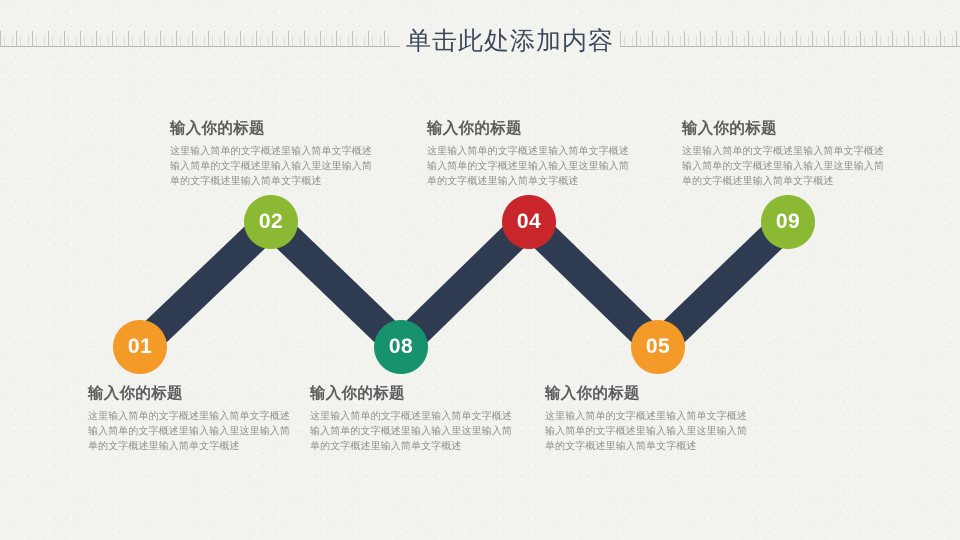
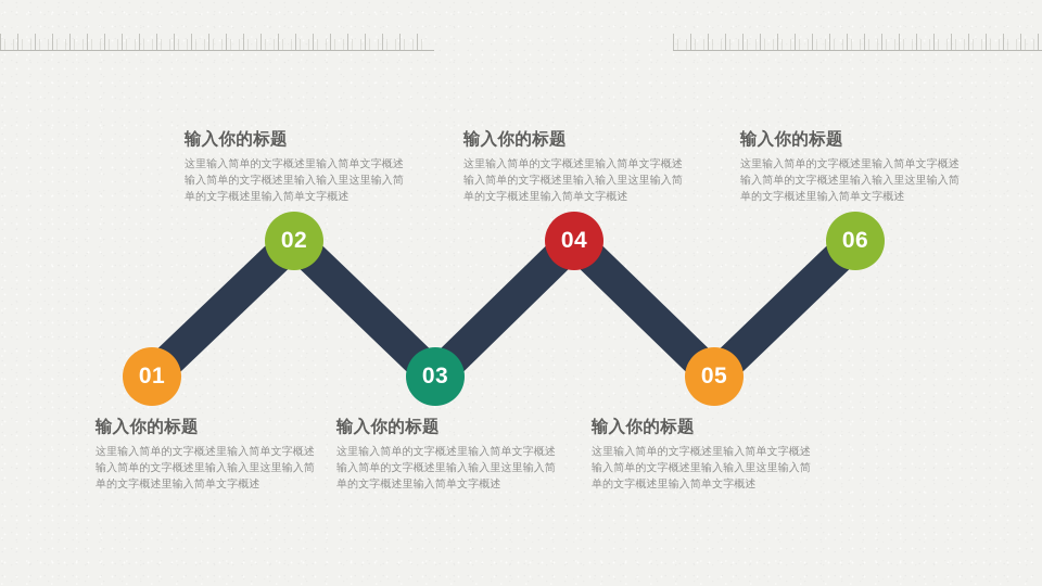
- 单击此处添加内容
  01
  02
- 08
+ 03
  04
  05
- 09
+ 06
  输入你的标题
  这里输入简单的文字概述里输入简单文字概述输入简单的文字概述里输入输入里这里输入简单的文字概述里输入简单文字概述
  输入你的标题
  这里输入简单的文字概述里输入简单文字概述输入简单的文字概述里输入输入里这里输入简单的文字概述里输入简单文字概述
  输入你的标题
  这里输入简单的文字概述里输入简单文字概述输入简单的文字概述里输入输入里这里输入简单的文字概述里输入简单文字概述
  输入你的标题
  这里输入简单的文字概述里输入简单文字概述输入简单的文字概述里输入输入里这里输入简单的文字概述里输入简单文字概述
  输入你的标题
  这里输入简单的文字概述里输入简单文字概述输入简单的文字概述里输入输入里这里输入简单的文字概述里输入简单文字概述
  输入你的标题
  这里输入简单的文字概述里输入简单文字概述输入简单的文字概述里输入输入里这里输入简单的文字概述里输入简单文字概述
